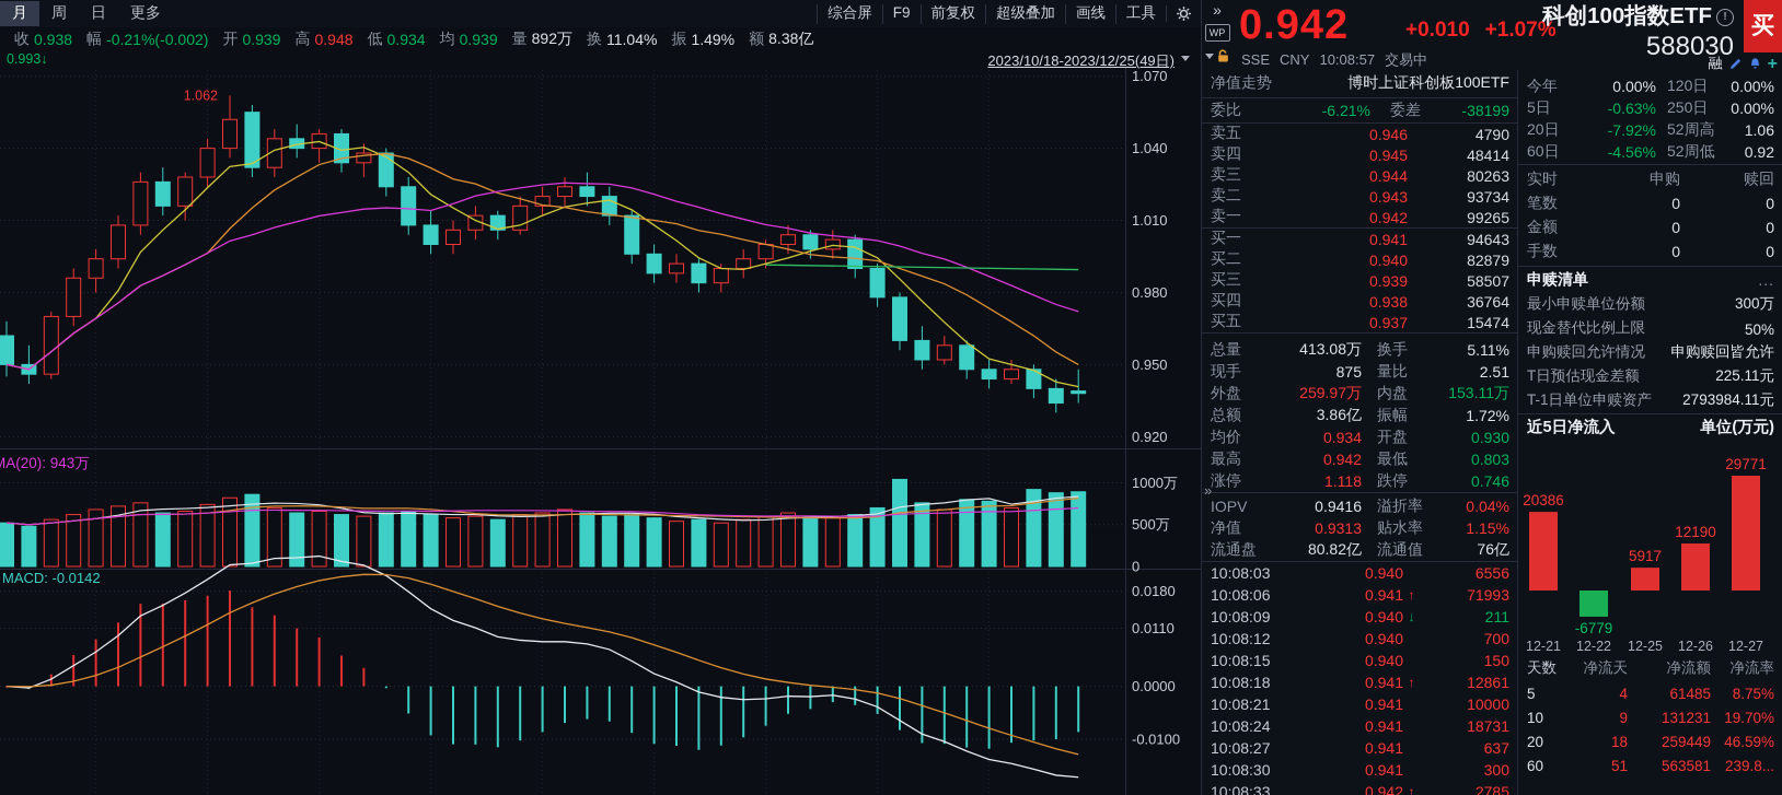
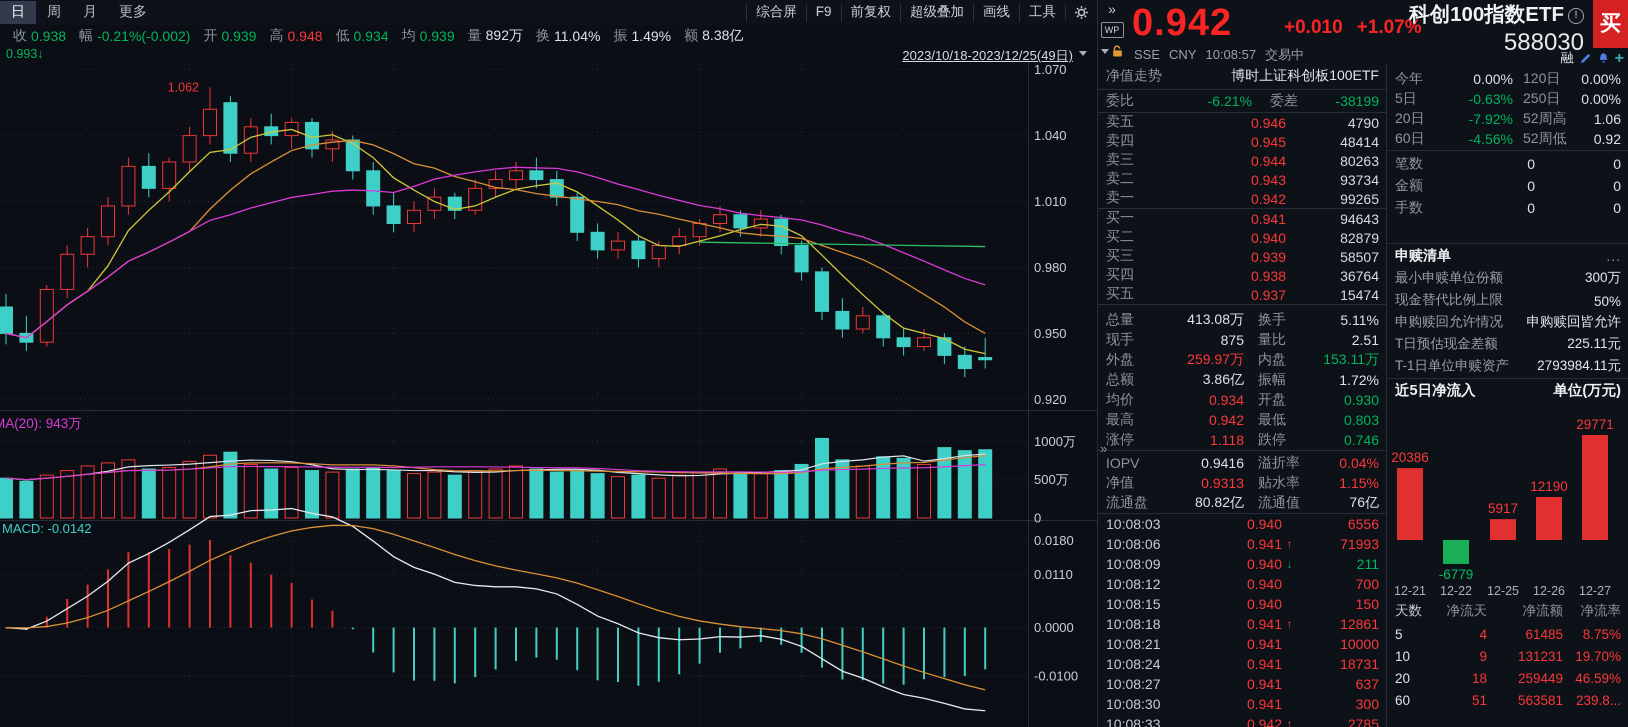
  1.070
  1.040
  1.010
  0.980
  0.950
  0.920
  1.062
  1000万
  500万
  0
  A(20): 943万
  0.0180
  0.0110
  0.0000
  -0.0100
  MACD: -0.0142
- 月
+ 日
  周
- 日
+ 月
  更多
  综合屏
  F9
  前复权
  超级叠加
  画线
  工具
  收
  0.938
  幅
  -0.21%(-0.002)
  开
  0.939
  高
  0.948
  低
  0.934
  均
  0.939
  量
  892万
  换
  11.04%
  振
  1.49%
  额
  8.38亿
  0.993↓
  2023/10/18-2023/12/25(49日)
  »
  WP
  0.942
  +0.010 +1.07%
  SSE CNY 10:08:57 交易中
  科创100指数ETF !
  588030
  买
  融
  +
  净值走势
  博时上证科创板100ETF
  委比
  -6.21%
  委差
  -38199
  卖五
  0.946
  4790
  卖四
  0.945
  48414
  卖三
  0.944
  80263
  卖二
  0.943
  93734
  卖一
  0.942
  99265
  买一
  0.941
  94643
  买二
  0.940
  82879
  买三
  0.939
  58507
  买四
  0.938
  36764
  买五
  0.937
  15474
  总量
  413.08万
  换手
  5.11%
  现手
  875
  量比
  2.51
  外盘
  259.97万
  内盘
  153.11万
  总额
  3.86亿
  振幅
  1.72%
  均价
  0.934
  开盘
  0.930
  最高
  0.942
  最低
  0.803
  涨停
  1.118
  跌停
  0.746
  »
  IOPV
  0.9416
  溢折率
  0.04%
  净值
  0.9313
  贴水率
  1.15%
  流通盘
  80.82亿
  流通值
  76亿
  10:08:03
  0.940
  6556
  10:08:06
  0.941
  ↑
  71993
  10:08:09
  0.940
  ↓
  211
  10:08:12
  0.940
  700
  10:08:15
  0.940
  150
  10:08:18
  0.941
  ↑
  12861
  10:08:21
  0.941
  10000
  10:08:24
  0.941
  18731
  10:08:27
  0.941
  637
  10:08:30
  0.941
  300
  10:08:33
  0.942
  ↑
  2785
  今年
  0.00%
  120日
  0.00%
  5日
  -0.63%
  250日
  0.00%
  20日
  -7.92%
  52周高
  1.06
  60日
  -4.56%
  52周低
  0.92
- 实时
- 申购
- 赎回
  笔数
  0
  0
  金额
  0
  0
  手数
  0
  0
  申赎清单
  ...
  最小申赎单位份额
  300万
  现金替代比例上限
  50%
  申购赎回允许情况
  申购赎回皆允许
  T日预估现金差额
  225.11元
  T-1日单位申赎资产
  2793984.11元
  近5日净流入
  单位(万元)
  20386
  12-21
  -6779
  12-22
  5917
  12-25
  12190
  12-26
  29771
  12-27
  天数
  净流天
  净流额
  净流率
  5
  4
  61485
  8.75%
  10
  9
  131231
  19.70%
  20
  18
  259449
  46.59%
  60
  51
  563581
  239.8...
